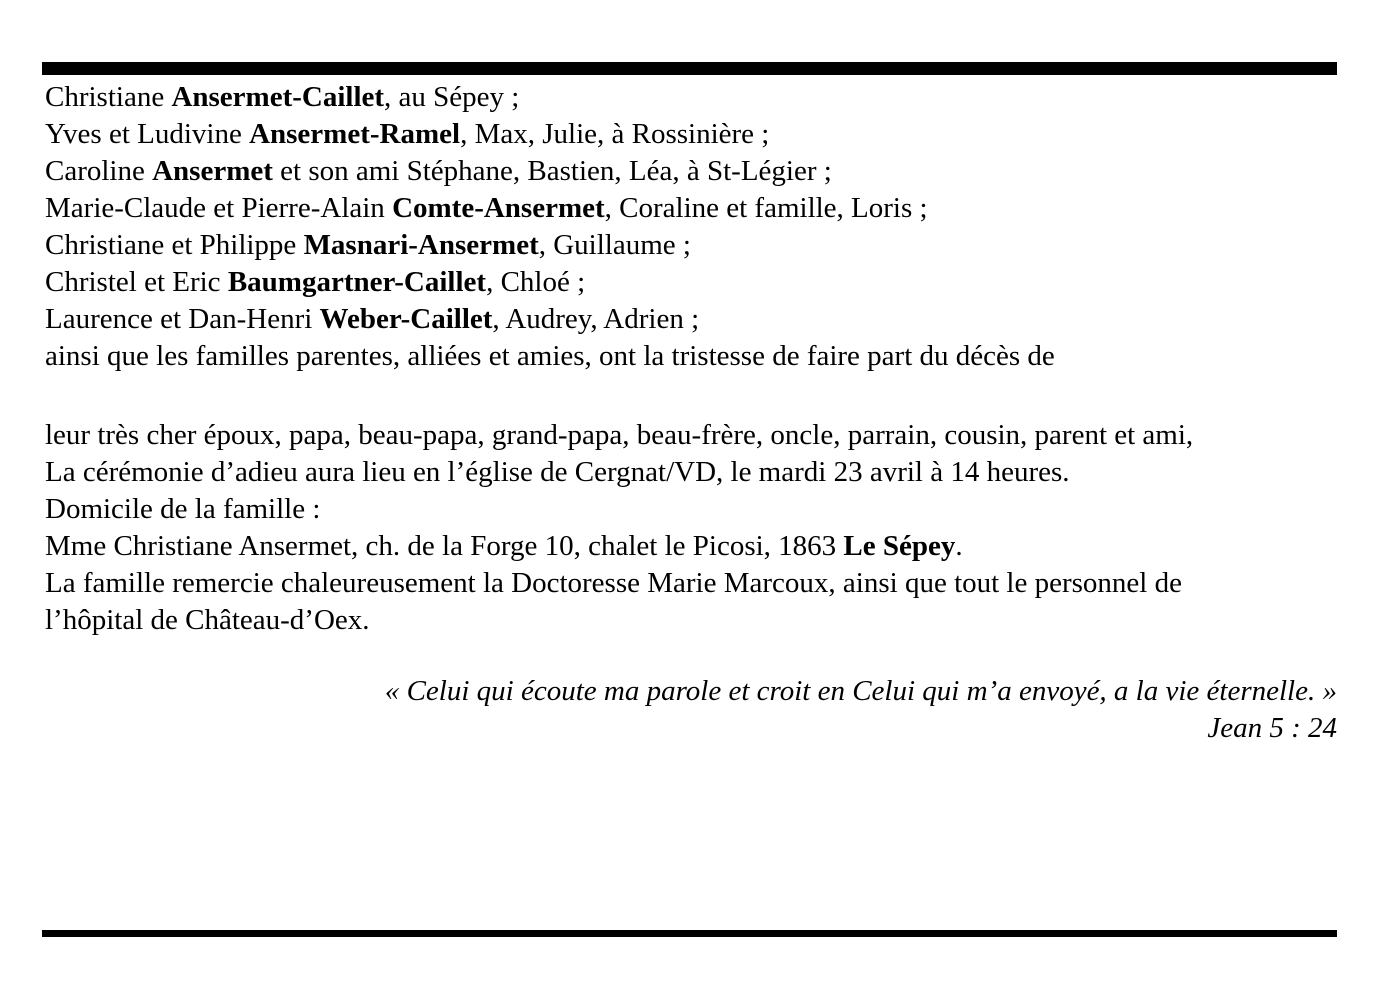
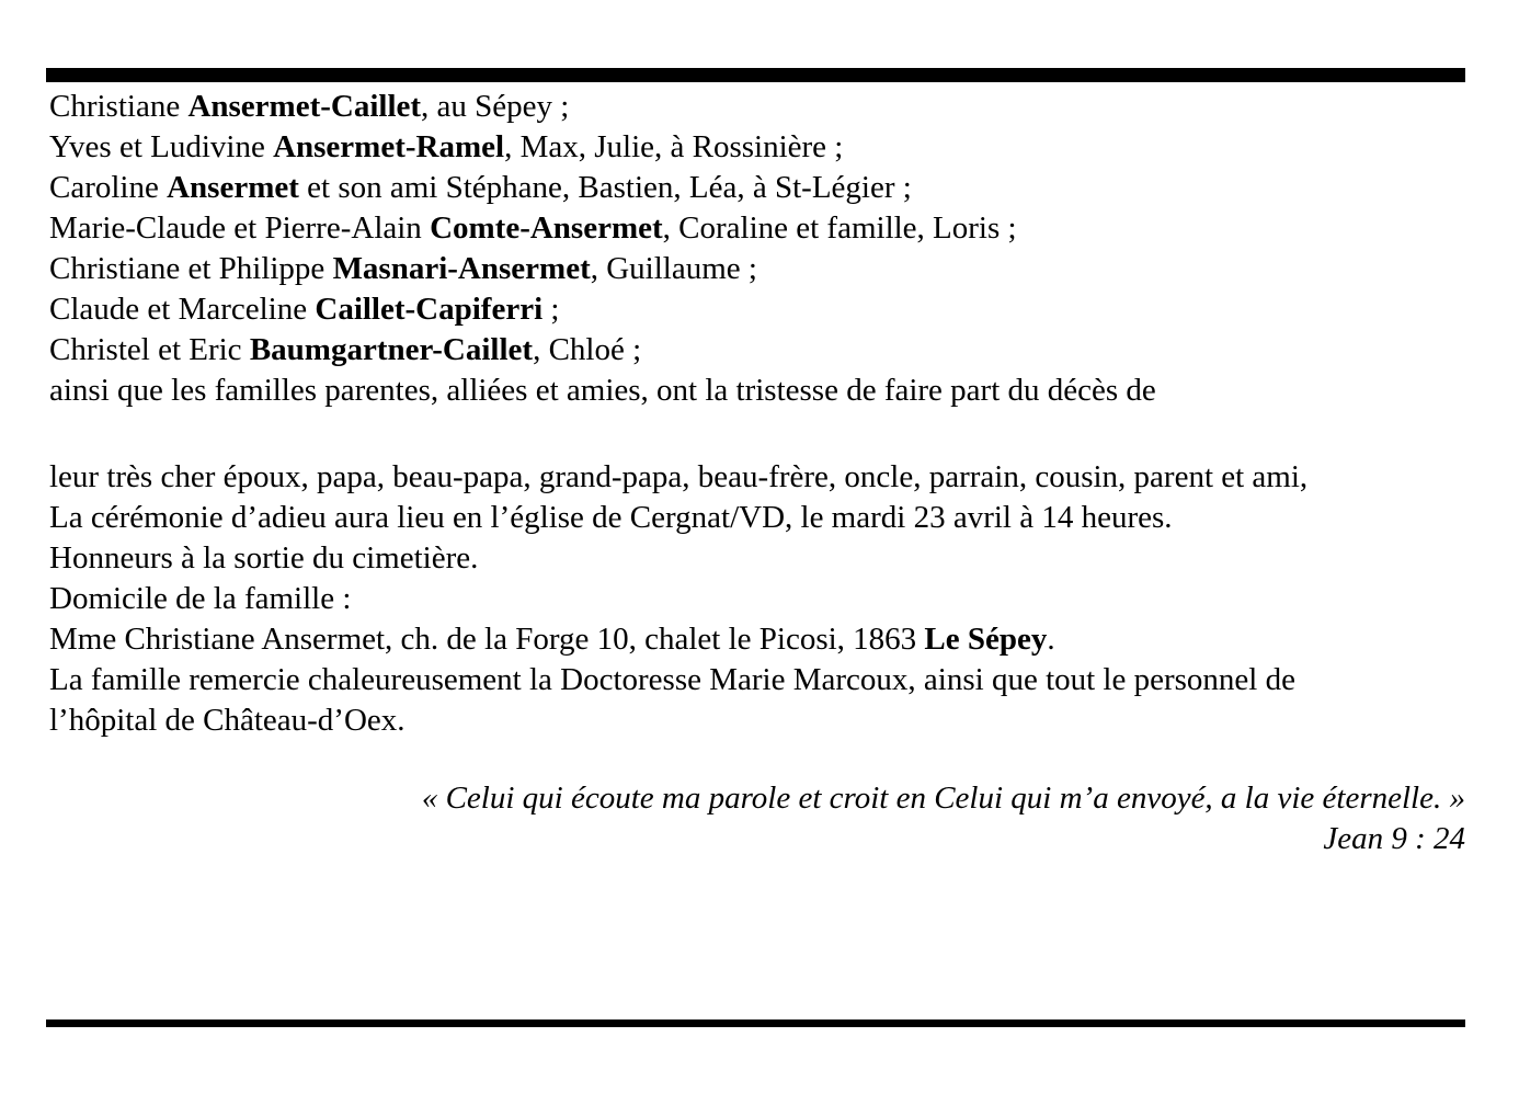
  Christiane Ansermet-Caillet, au Sépey ;
  Yves et Ludivine Ansermet-Ramel, Max, Julie, à Rossinière ;
  Caroline Ansermet et son ami Stéphane, Bastien, Léa, à St-Légier ;
  Marie-Claude et Pierre-Alain Comte-Ansermet, Coraline et famille, Loris ;
  Christiane et Philippe Masnari-Ansermet, Guillaume ;
+ Claude et Marceline Caillet-Capiferri ;
  Christel et Eric Baumgartner-Caillet, Chloé ;
- Laurence et Dan-Henri Weber-Caillet, Audrey, Adrien ;
  ainsi que les familles parentes, alliées et amies, ont la tristesse de faire part du décès de
  leur très cher époux, papa, beau-papa, grand-papa, beau-frère, oncle, parrain, cousin, parent et ami,
  La cérémonie d’adieu aura lieu en l’église de Cergnat/VD, le mardi 23 avril à 14 heures.
+ Honneurs à la sortie du cimetière.
  Domicile de la famille :
  Mme Christiane Ansermet, ch. de la Forge 10, chalet le Picosi, 1863 Le Sépey.
  La famille remercie chaleureusement la Doctoresse Marie Marcoux, ainsi que tout le personnel de
  l’hôpital de Château-d’Oex.
  « Celui qui écoute ma parole et croit en Celui qui m’a envoyé, a la vie éternelle. »
- Jean 5 : 24
+ Jean 9 : 24
